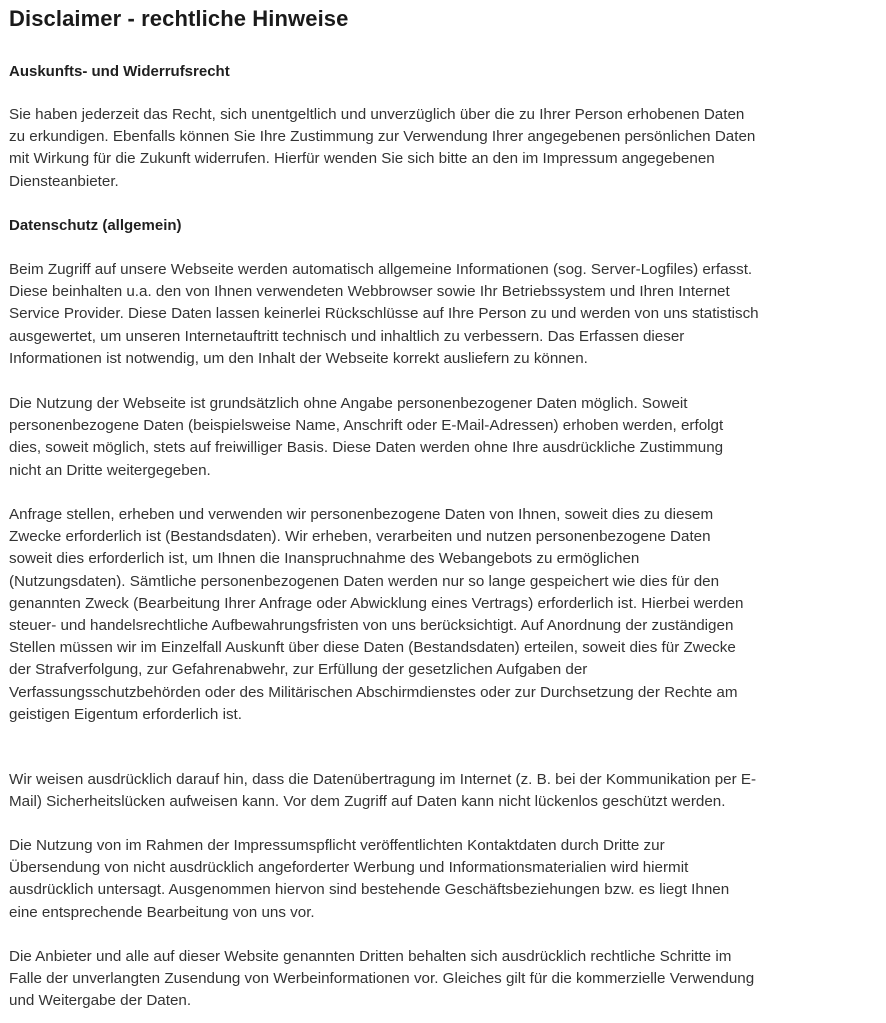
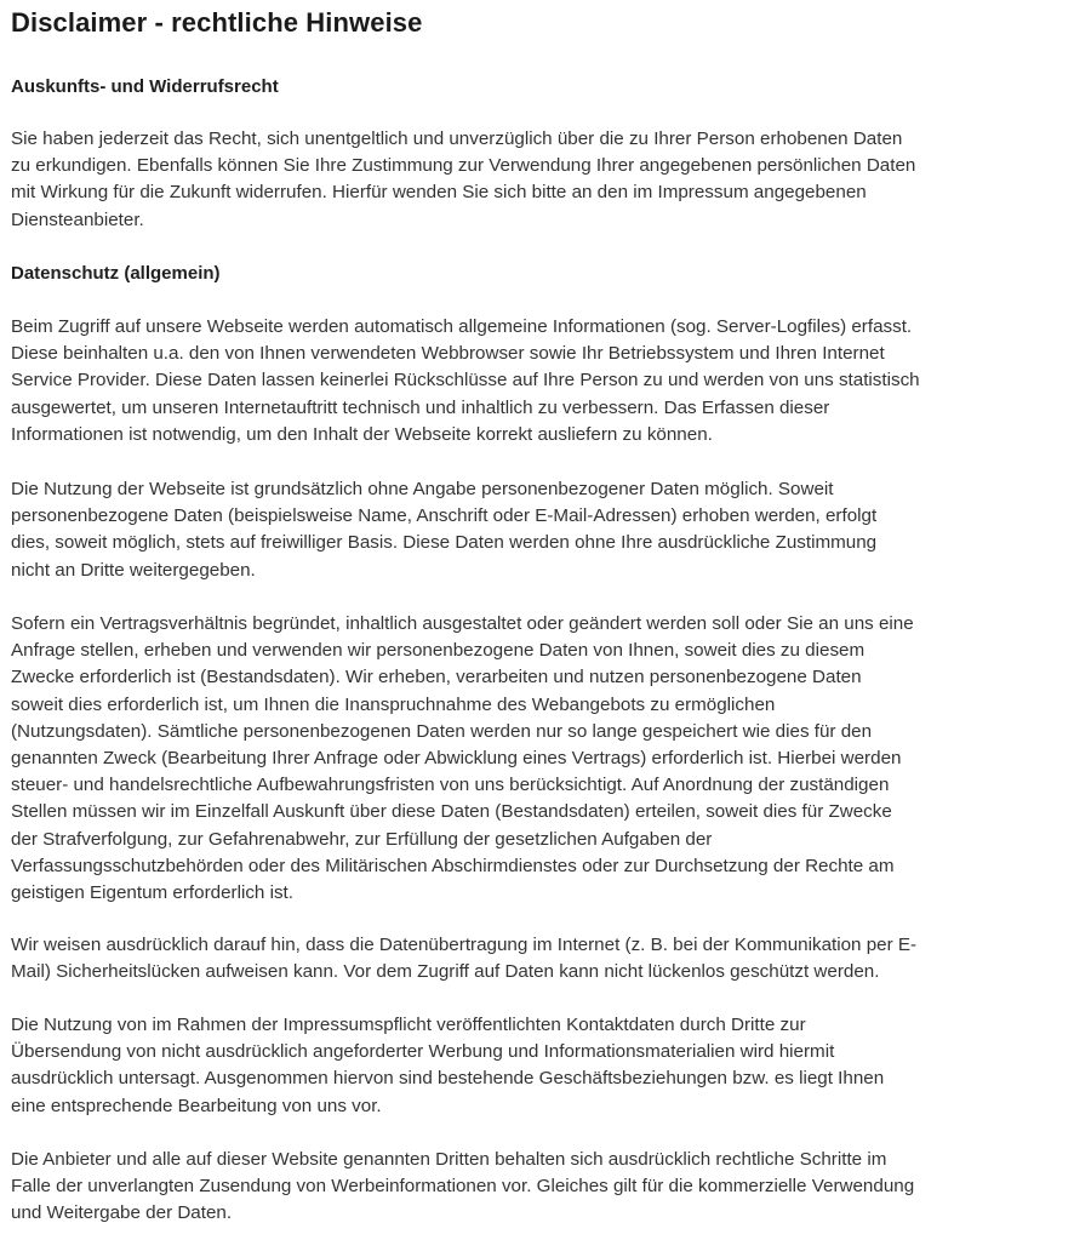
  Disclaimer - rechtliche Hinweise
  Auskunfts- und Widerrufsrecht
  Sie haben jederzeit das Recht, sich unentgeltlich und unverzüglich über die zu Ihrer Person erhobenen Daten
  zu erkundigen. Ebenfalls können Sie Ihre Zustimmung zur Verwendung Ihrer angegebenen persönlichen Daten
  mit Wirkung für die Zukunft widerrufen. Hierfür wenden Sie sich bitte an den im Impressum angegebenen
  Diensteanbieter.
  Datenschutz (allgemein)
  Beim Zugriff auf unsere Webseite werden automatisch allgemeine Informationen (sog. Server-Logfiles) erfasst.
  Diese beinhalten u.a. den von Ihnen verwendeten Webbrowser sowie Ihr Betriebssystem und Ihren Internet
  Service Provider. Diese Daten lassen keinerlei Rückschlüsse auf Ihre Person zu und werden von uns statistisch
  ausgewertet, um unseren Internetauftritt technisch und inhaltlich zu verbessern. Das Erfassen dieser
  Informationen ist notwendig, um den Inhalt der Webseite korrekt ausliefern zu können.
  Die Nutzung der Webseite ist grundsätzlich ohne Angabe personenbezogener Daten möglich. Soweit
  personenbezogene Daten (beispielsweise Name, Anschrift oder E-Mail-Adressen) erhoben werden, erfolgt
  dies, soweit möglich, stets auf freiwilliger Basis. Diese Daten werden ohne Ihre ausdrückliche Zustimmung
  nicht an Dritte weitergegeben.
+ Sofern ein Vertragsverhältnis begründet, inhaltlich ausgestaltet oder geändert werden soll oder Sie an uns eine
  Anfrage stellen, erheben und verwenden wir personenbezogene Daten von Ihnen, soweit dies zu diesem
  Zwecke erforderlich ist (Bestandsdaten). Wir erheben, verarbeiten und nutzen personenbezogene Daten
  soweit dies erforderlich ist, um Ihnen die Inanspruchnahme des Webangebots zu ermöglichen
  (Nutzungsdaten). Sämtliche personenbezogenen Daten werden nur so lange gespeichert wie dies für den
  genannten Zweck (Bearbeitung Ihrer Anfrage oder Abwicklung eines Vertrags) erforderlich ist. Hierbei werden
  steuer- und handelsrechtliche Aufbewahrungsfristen von uns berücksichtigt. Auf Anordnung der zuständigen
  Stellen müssen wir im Einzelfall Auskunft über diese Daten (Bestandsdaten) erteilen, soweit dies für Zwecke
  der Strafverfolgung, zur Gefahrenabwehr, zur Erfüllung der gesetzlichen Aufgaben der
  Verfassungsschutzbehörden oder des Militärischen Abschirmdienstes oder zur Durchsetzung der Rechte am
  geistigen Eigentum erforderlich ist.
  Wir weisen ausdrücklich darauf hin, dass die Datenübertragung im Internet (z. B. bei der Kommunikation per E-
  Mail) Sicherheitslücken aufweisen kann. Vor dem Zugriff auf Daten kann nicht lückenlos geschützt werden.
  Die Nutzung von im Rahmen der Impressumspflicht veröffentlichten Kontaktdaten durch Dritte zur
  Übersendung von nicht ausdrücklich angeforderter Werbung und Informationsmaterialien wird hiermit
  ausdrücklich untersagt. Ausgenommen hiervon sind bestehende Geschäftsbeziehungen bzw. es liegt Ihnen
  eine entsprechende Bearbeitung von uns vor.
  Die Anbieter und alle auf dieser Website genannten Dritten behalten sich ausdrücklich rechtliche Schritte im
  Falle der unverlangten Zusendung von Werbeinformationen vor. Gleiches gilt für die kommerzielle Verwendung
  und Weitergabe der Daten.
